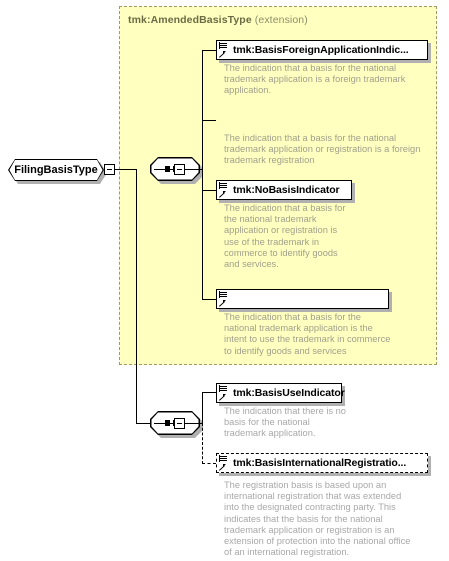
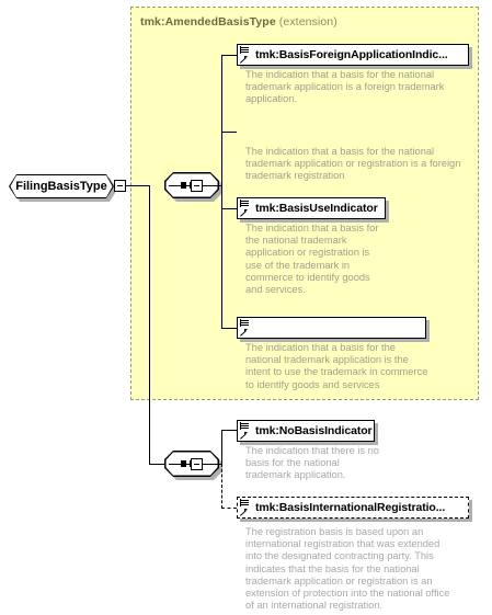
  tmk:AmendedBasisType (extension)
  FilingBasisType
  tmk:BasisForeignApplicationIndic...
  The indication that a basis for the national
  trademark application is a foreign trademark
  application.
  The indication that a basis for the national
  trademark application or registration is a foreign
  trademark registration
- tmk:NoBasisIndicator
+ tmk:BasisUseIndicator
  The indication that a basis for
  the national trademark
  application or registration is
  use of the trademark in
  commerce to identify goods
  and services.
  The indication that a basis for the
  national trademark application is the
  intent to use the trademark in commerce
  to identify goods and services
- tmk:BasisUseIndicator
+ tmk:NoBasisIndicator
  The indication that there is no
  basis for the national
  trademark application.
  tmk:BasisInternationalRegistratio...
  The registration basis is based upon an
  international registration that was extended
  into the designated contracting party. This
  indicates that the basis for the national
  trademark application or registration is an
  extension of protection into the national office
  of an international registration.
